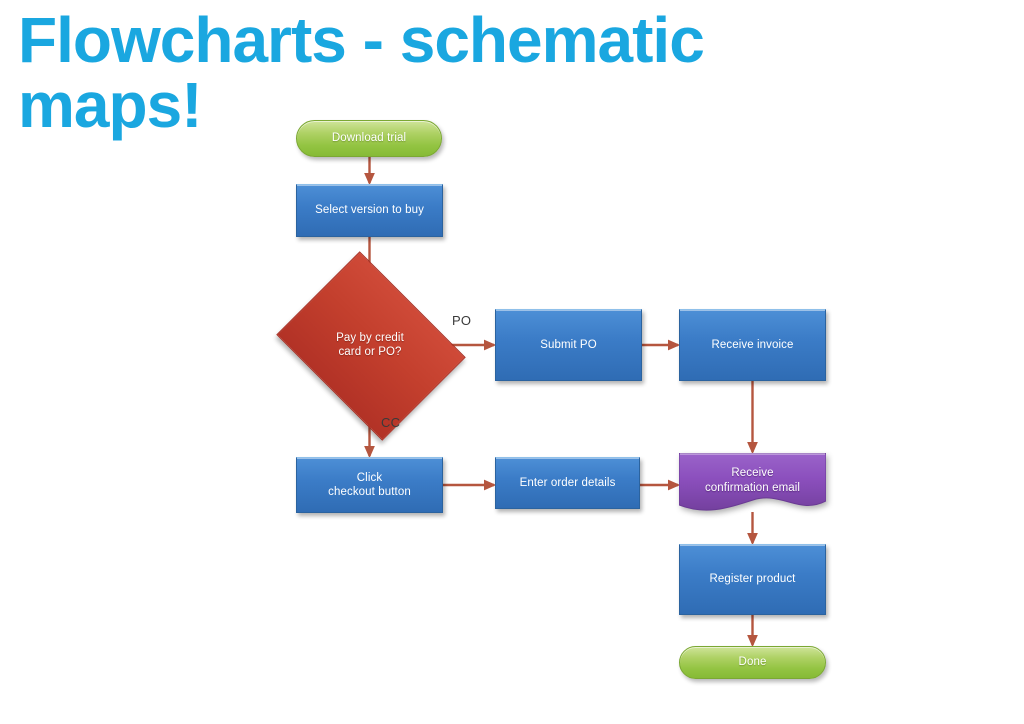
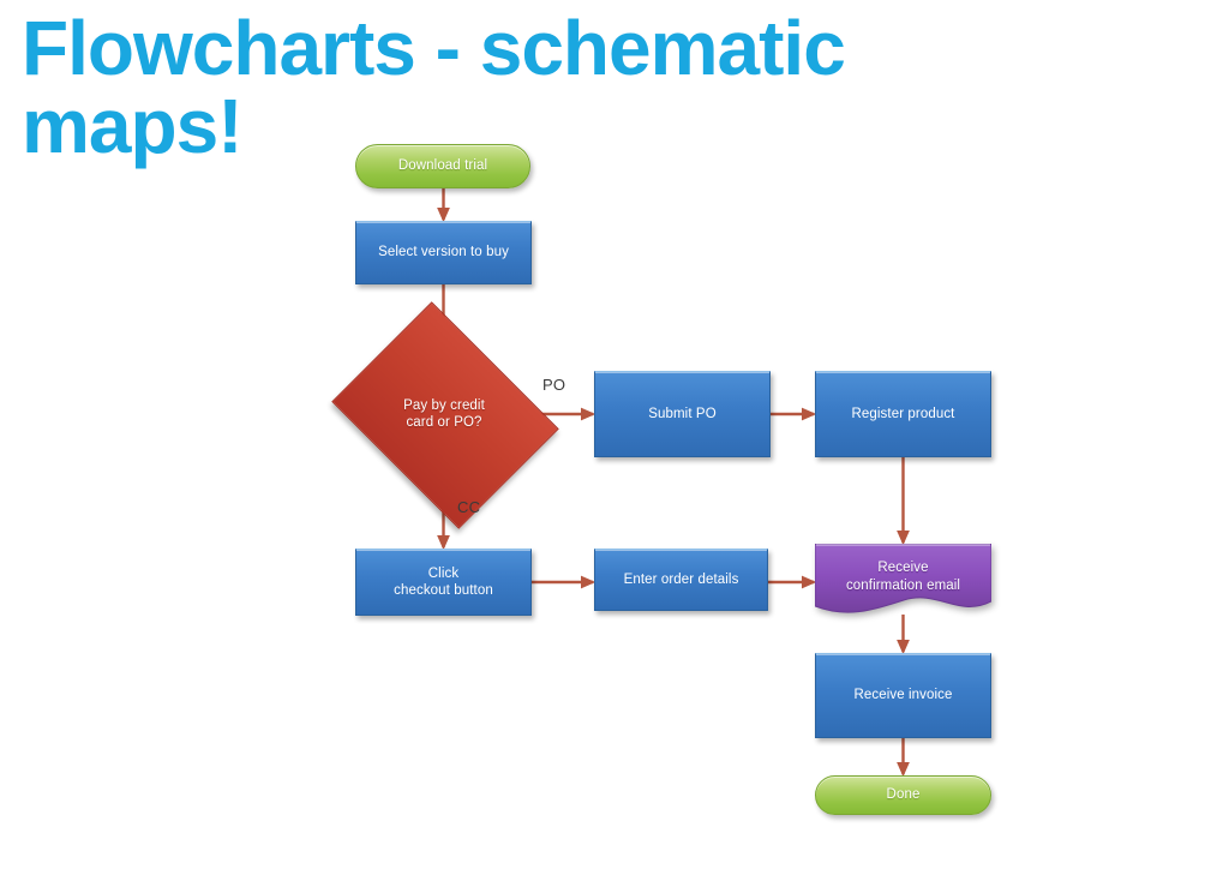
  Flowcharts - schematic maps!
  Download trial
  Select version to buy
  Pay by credit
  card or PO?
  Submit PO
- Receive invoice
+ Register product
  Click
  checkout button
  Enter order details
  Receive
  confirmation email
- Register product
+ Receive invoice
  Done
  PO
  CC
